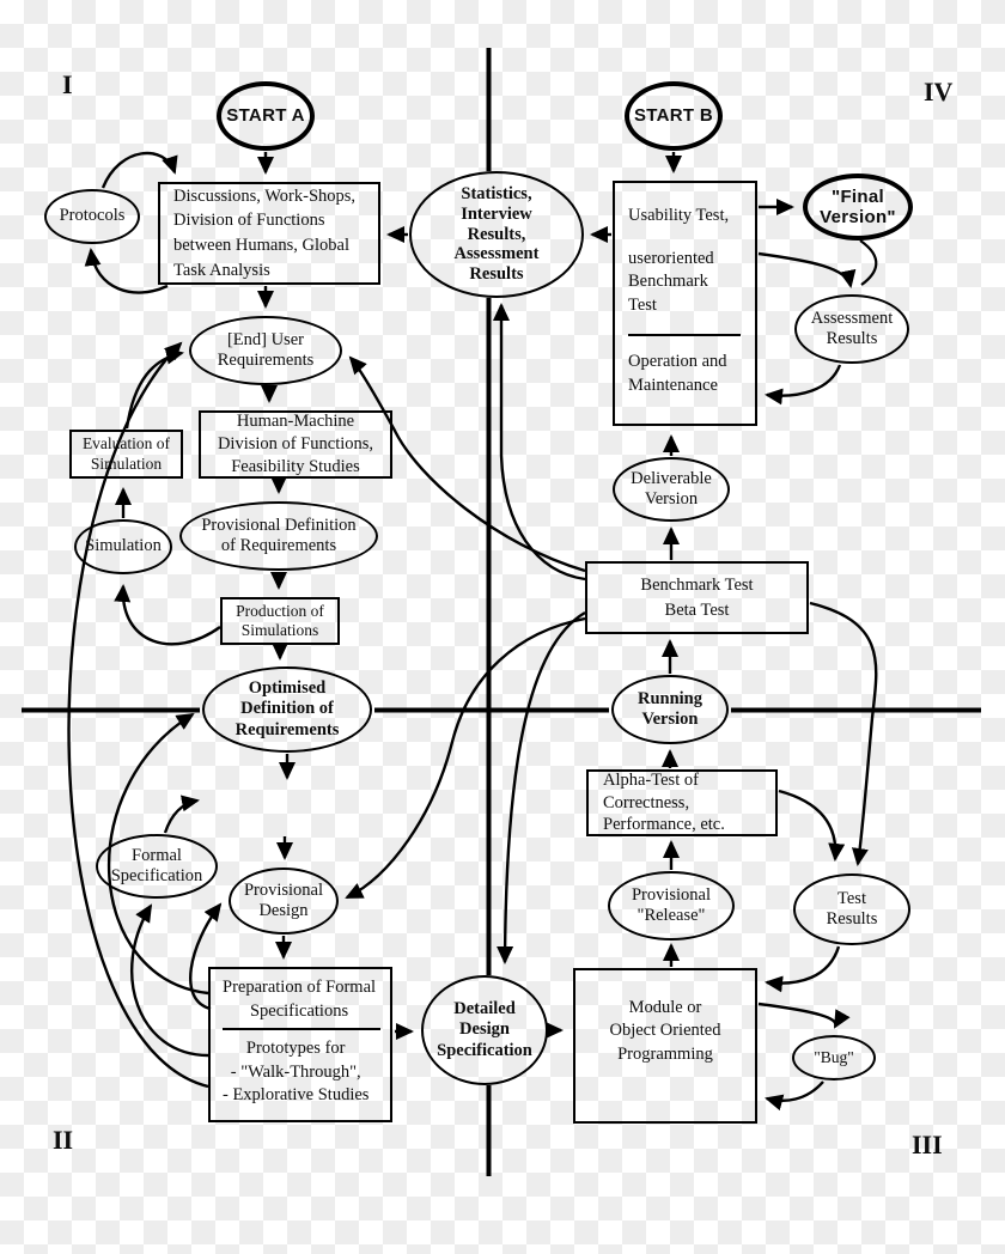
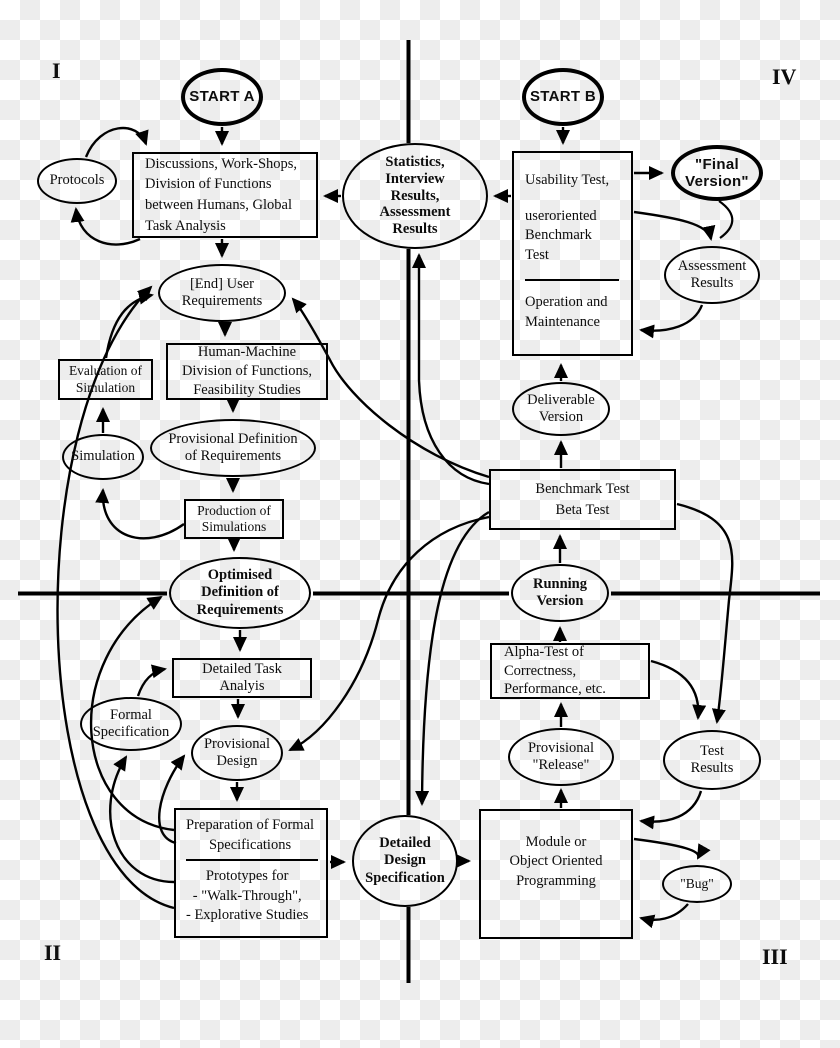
  I
  IV
  II
  III
  START A
  Protocols
  Discussions, Work-Shops,
  Division of Functions
  between Humans, Global
  Task Analysis
  [End] User
  Requirements
  Evaluation of
  Simulation
  Human-Machine
  Division of Functions,
  Feasibility Studies
  Simulation
  Provisional Definition
  of Requirements
  Production of
  Simulations
  Optimised
  Definition of
  Requirements
+ Detailed Task
+ Analyis
  Formal
  Specification
  Provisional
  Design
  Preparation of Formal
  Specifications
  Prototypes for
  - "Walk-Through",
  - Explorative Studies
  Statistics,
  Interview
  Results,
  Assessment
  Results
  Detailed
  Design
  Specification
  START B
  Usability Test,
  useroriented
  Benchmark
  Test
  Operation and
  Maintenance
  "Final
  Version"
  Assessment
  Results
  Deliverable
  Version
  Benchmark Test
  Beta Test
  Running
  Version
  Alpha-Test of
  Correctness,
  Performance, etc.
  Provisional
  "Release"
  Test
  Results
  Module or
  Object Oriented
  Programming
  "Bug"
